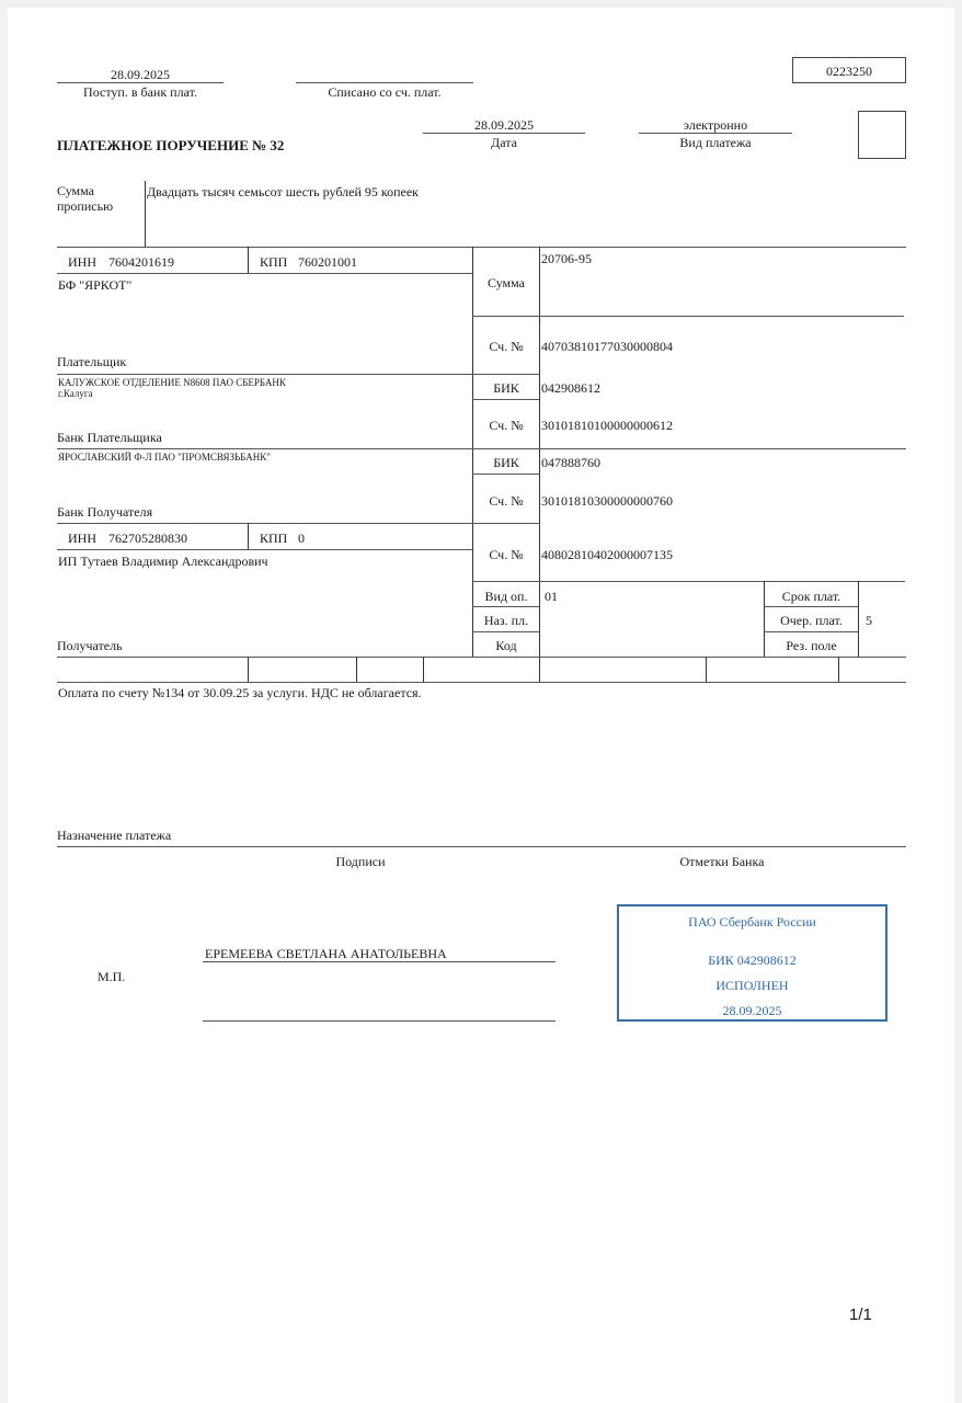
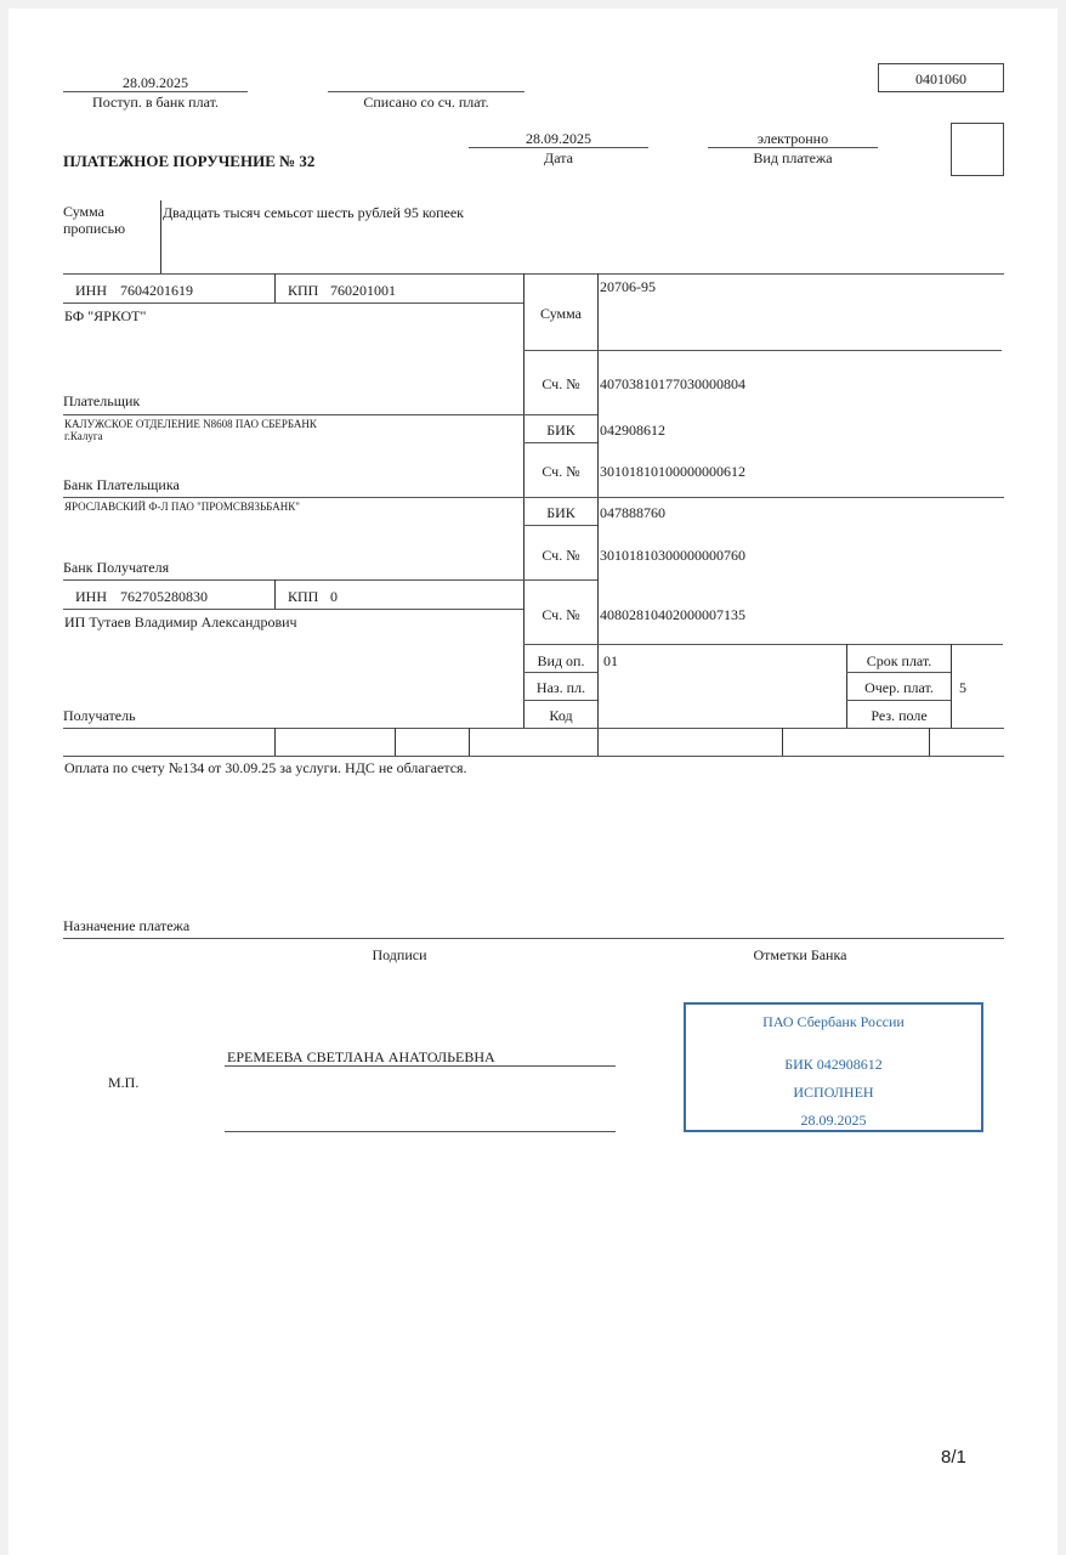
  28.09.2025
  Поступ. в банк плат.
  Списано со сч. плат.
- 0223250
+ 0401060
  28.09.2025
  Дата
  электронно
  Вид платежа
  ПЛАТЕЖНОЕ ПОРУЧЕНИЕ № 32
  Сумма
  прописью
  Двадцать тысяч семьсот шесть рублей 95 копеек
  ИНН
  7604201619
  КПП
  760201001
  БФ "ЯРКОТ"
  Плательщик
  Сумма
  20706-95
  Сч. №
  40703810177030000804
  КАЛУЖСКОЕ ОТДЕЛЕНИЕ N8608 ПАО СБЕРБАНК
  г.Калуга
  Банк Плательщика
  БИК
  042908612
  Сч. №
  30101810100000000612
  ЯРОСЛАВСКИЙ Ф-Л ПАО "ПРОМСВЯЗЬБАНК"
  Банк Получателя
  БИК
  047888760
  Сч. №
  30101810300000000760
  ИНН
  762705280830
  КПП
  0
  ИП Тутаев Владимир Александрович
  Получатель
  Сч. №
  40802810402000007135
  Вид оп.
  01
  Наз. пл.
  Код
  Срок плат.
  Очер. плат.
  5
  Рез. поле
  Оплата по счету №134 от 30.09.25 за услуги. НДС не облагается.
  Назначение платежа
  Подписи
  Отметки Банка
  ЕРЕМЕЕВА СВЕТЛАНА АНАТОЛЬЕВНА
  М.П.
  ПАО Сбербанк России
  БИК 042908612
  ИСПОЛНЕН
  28.09.2025
- 1/1
+ 8/1
